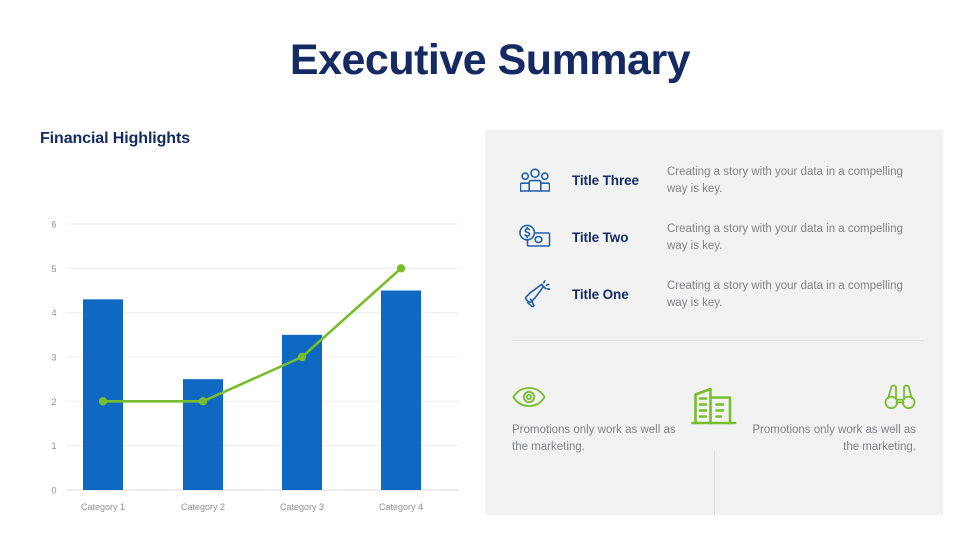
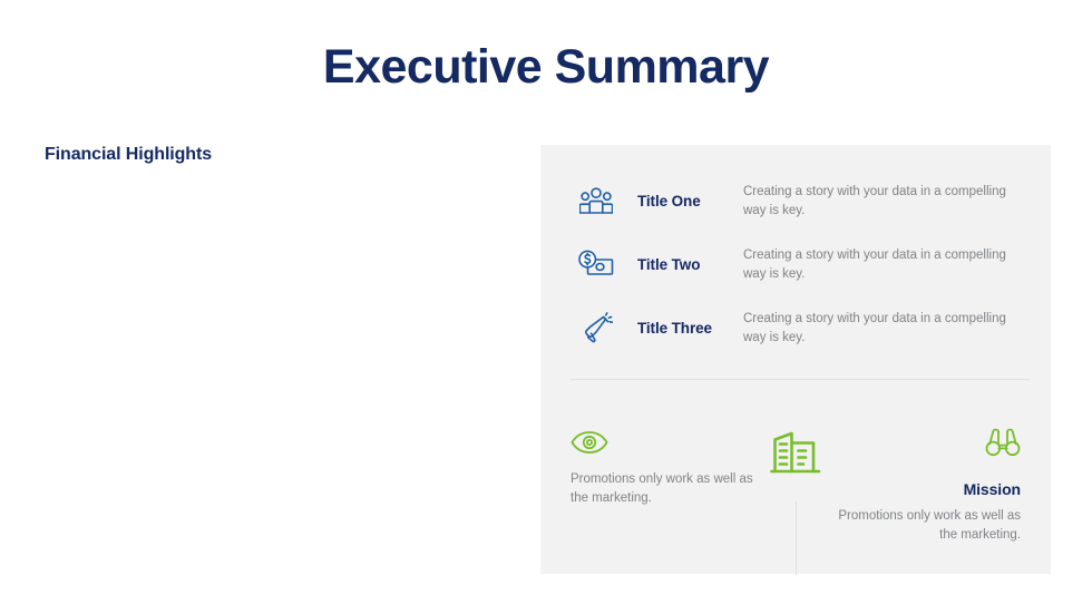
  Executive Summary
  Financial Highlights
- 0
- 1
- 2
- 3
- 4
- 5
- 6
- Category 1
- Category 2
- Category 3
- Category 4
- Title Three
+ Title One
  Creating a story with your data in a compelling way is key.
  Title Two
  Creating a story with your data in a compelling way is key.
- Title One
+ Title Three
  Creating a story with your data in a compelling way is key.
  Promotions only work as well as the marketing.
+ Mission
  Promotions only work as well as the marketing.
